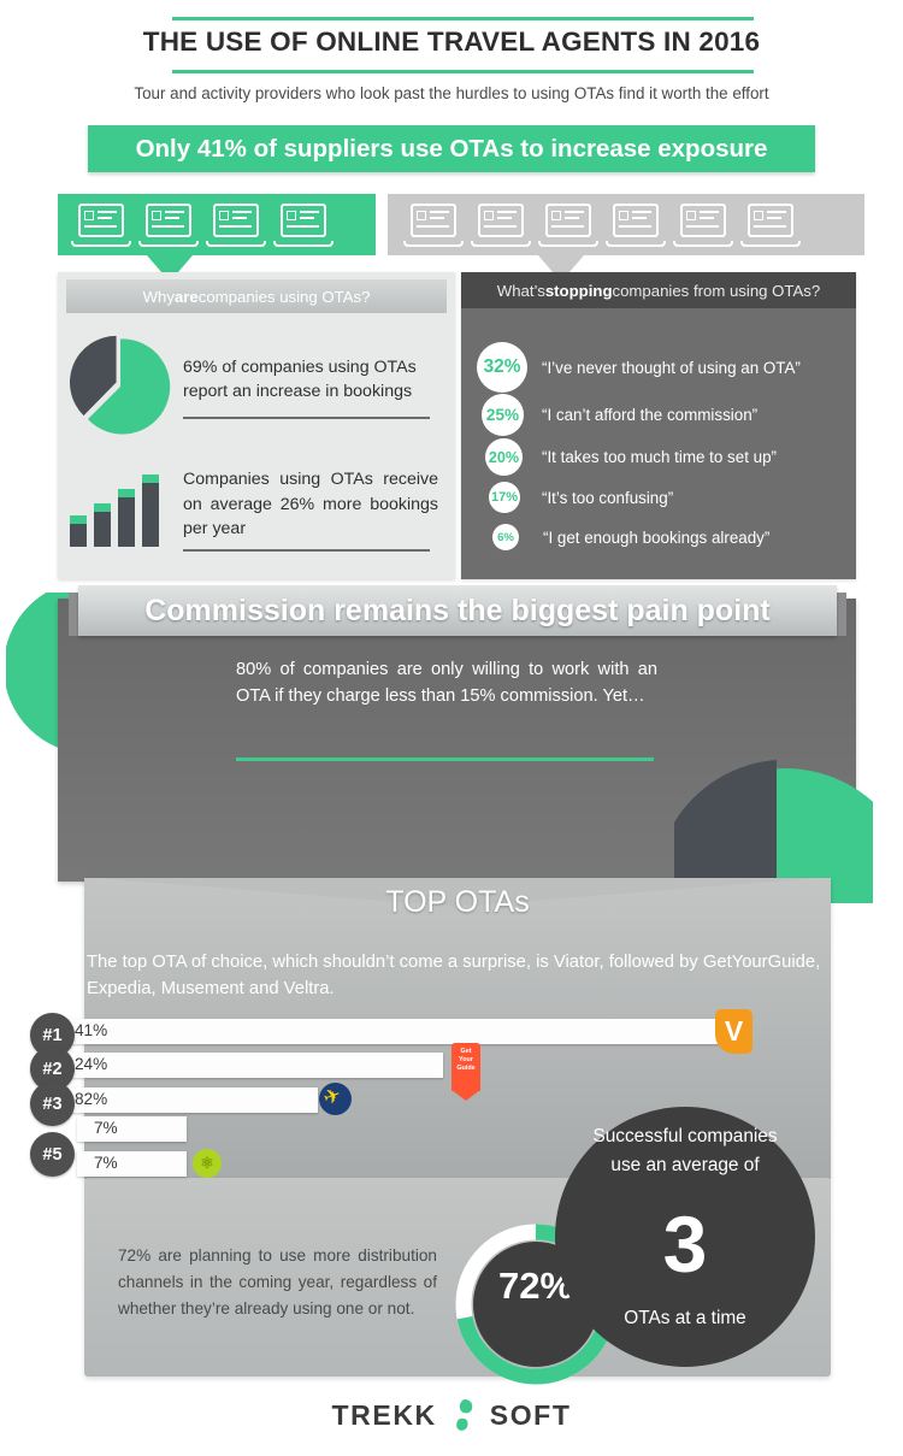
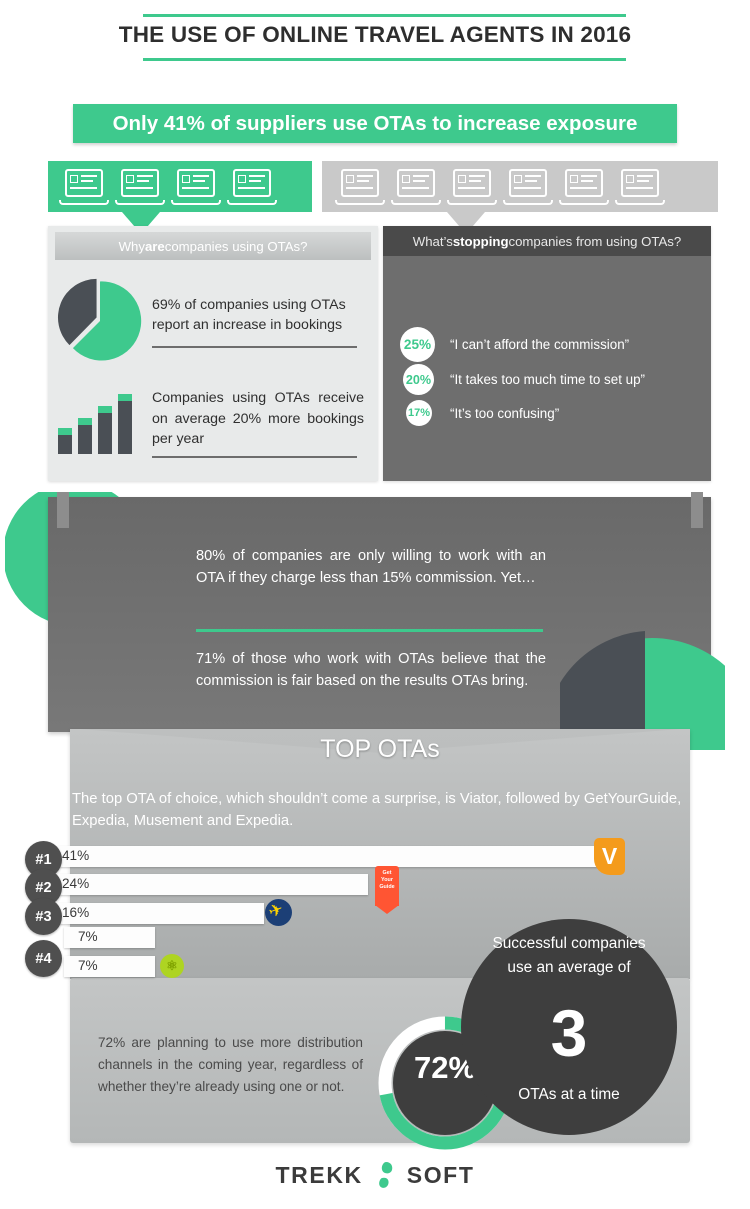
  THE USE OF ONLINE TRAVEL AGENTS IN 2016
- Tour and activity providers who look past the hurdles to using OTAs find it worth the effort
  Only 41% of suppliers use OTAs to increase exposure
  Why
  are
  companies using OTAs?
  69% of companies using OTAs report an increase in bookings
- Companies using OTAs receive on average 26% more bookings per year
+ Companies using OTAs receive on average 20% more bookings per year
  What’s
  stopping
  companies from using OTAs?
- 32%
- “I’ve never thought of using an OTA”
  25%
  “I can’t afford the commission”
  20%
  “It takes too much time to set up”
  17%
  “It’s too confusing”
- 6%
- “I get enough bookings already”
- Commission remains the biggest pain point
  80% of companies are only willing to work with an OTA if they charge less than 15% commission. Yet…
+ 71% of those who work with OTAs believe that the commission is fair based on the results OTAs bring.
  TOP OTAs
- The top OTA of choice, which shouldn’t come a surprise, is Viator, followed by GetYourGuide, Expedia, Musement and Veltra.
+ The top OTA of choice, which shouldn’t come a surprise, is Viator, followed by GetYourGuide, Expedia, Musement and Expedia.
  #1
  41%
  V
  #2
  24%
  #3
- 82%
+ 16%
- #5
+ #4
  7%
  7%
  ⚛
  72% are planning to use more distribution channels in the coming year, regardless of whether they’re already using one or not.
  72%
  Successful companies use an average of
  3
  OTAs at a time
  TREKK
  SOFT
